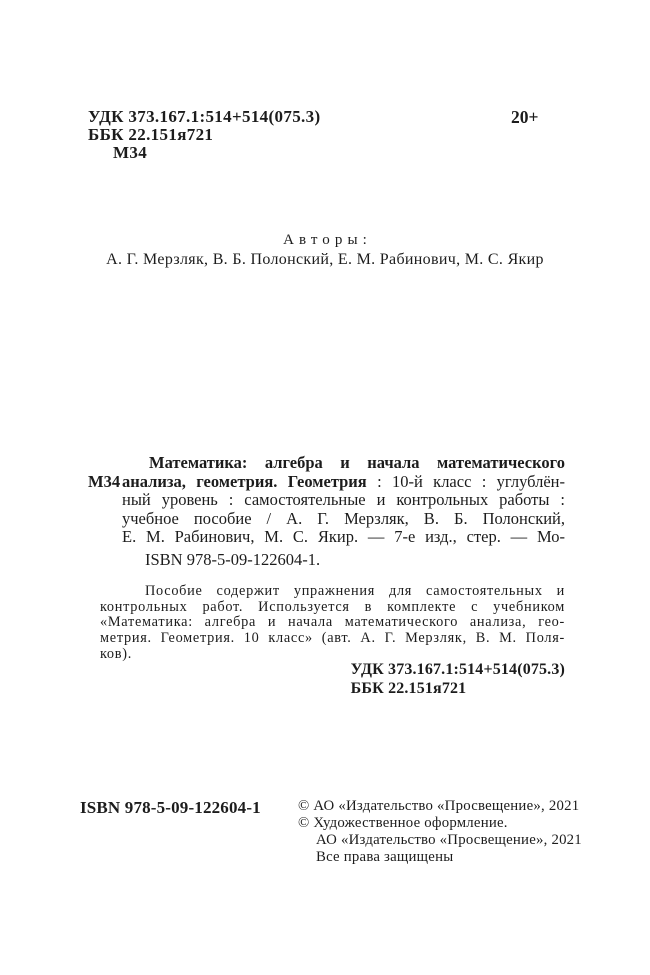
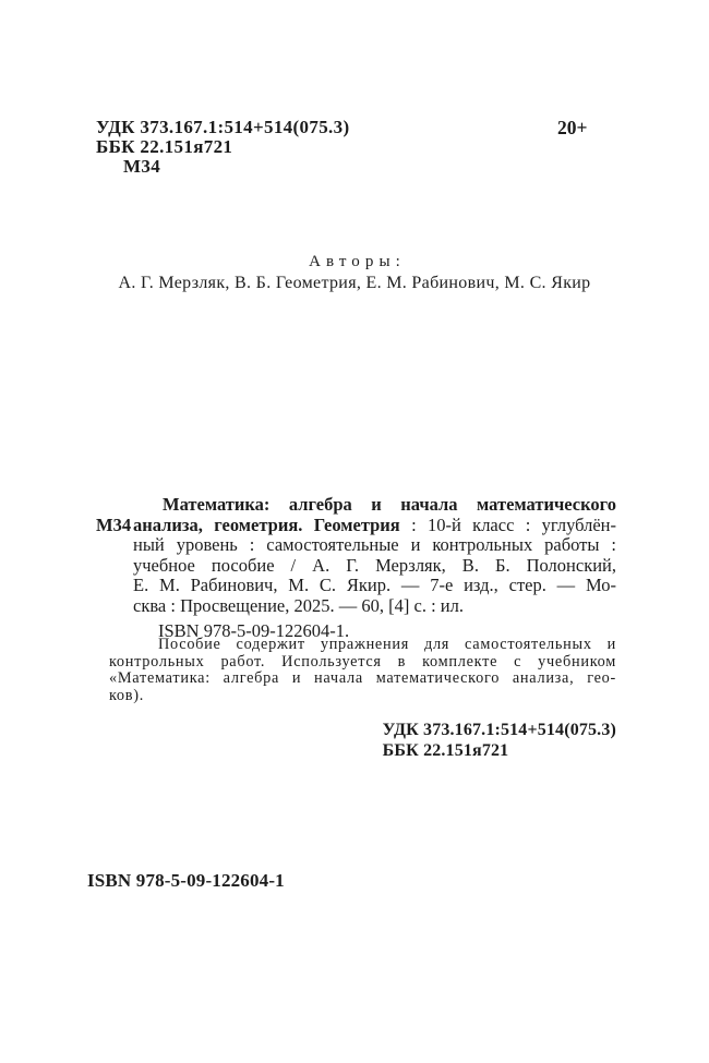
  УДК 373.167.1:514+514(075.3)
  ББК 22.151я721
  М34
  20+
  Авторы:
- А. Г. Мерзляк, В. Б. Полонский, Е. М. Рабинович, М. С. Якир
+ А. Г. Мерзляк, В. Б. Геометрия, Е. М. Рабинович, М. С. Якир
  М34
  Математика: алгебра и начала математического
  анализа, геометрия. Геометрия : 10-й класс : углублён-
  ный уровень : самостоятельные и контрольных работы :
  учебное пособие / А. Г. Мерзляк, В. Б. Полонский,
  Е. М. Рабинович, М. С. Якир. — 7-е изд., стер. — Мо-
+ сква : Просвещение, 2025. — 60, [4] с. : ил.
  ISBN 978-5-09-122604-1.
  Пособие содержит упражнения для самостоятельных и
  контрольных работ. Используется в комплекте с учебником
  «Математика: алгебра и начала математического анализа, гео-
- метрия. Геометрия. 10 класс» (авт. А. Г. Мерзляк, В. М. Поля-
  ков).
  УДК 373.167.1:514+514(075.3)
  ББК 22.151я721
  ISBN 978-5-09-122604-1
- © АО «Издательство «Просвещение», 2021
- © Художественное оформление.
- АО «Издательство «Просвещение», 2021
- Все права защищены
